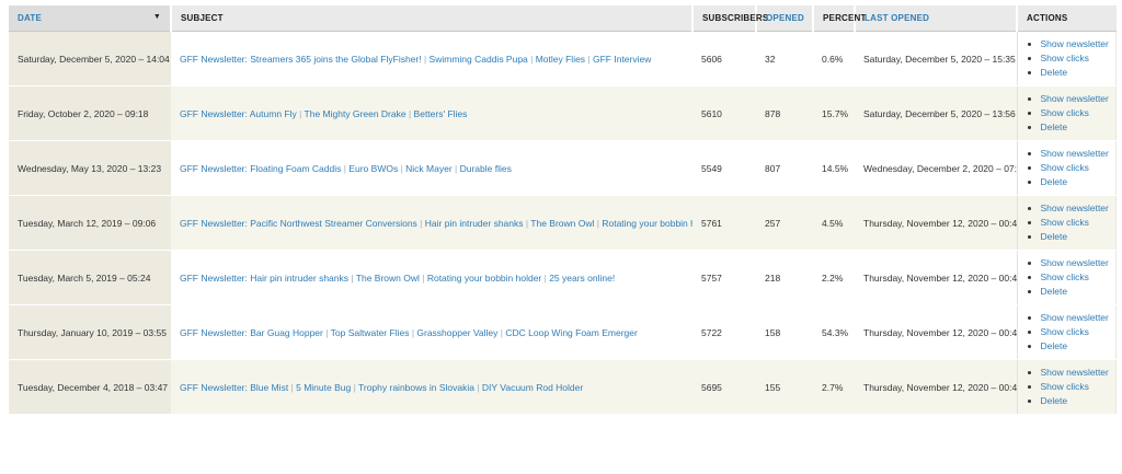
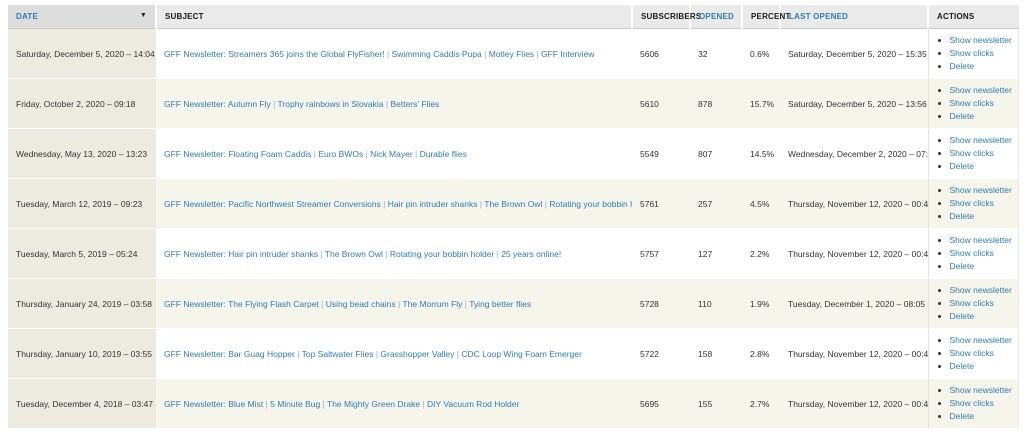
  DATE	SUBJECT	SUBSCRIBER	OPENED	PERCEN	LAST OPENED	ACTIONS
  Saturday, December 5, 2020 – 14:04	GFF Newsletter: Streamers 365 joins the Global FlyFisher! | Swimming Caddis Pupa | Motley Flies | GFF Interview	5606	32	0.6%	Saturday, December 5, 2020 – 15:35	Show newsletter Show clicks Delete
- Friday, October 2, 2020 – 09:18	GFF Newsletter: Autumn Fly | The Mighty Green Drake | Betters' Flies	5610	878	15.7%	Saturday, December 5, 2020 – 13:56	Show newsletter Show clicks Delete
+ Friday, October 2, 2020 – 09:18	GFF Newsletter: Autumn Fly | Trophy rainbows in Slovakia | Betters' Flies	5610	878	15.7%	Saturday, December 5, 2020 – 13:56	Show newsletter Show clicks Delete
  Wednesday, May 13, 2020 – 13:23	GFF Newsletter: Floating Foam Caddis | Euro BWOs | Nick Mayer | Durable flies	5549	807	14.5%	Wednesday, December 2, 2020 – 07:	Show newsletter Show clicks Delete
- Tuesday, March 12, 2019 – 09:06	GFF Newsletter: Pacific Northwest Streamer Conversions | Hair pin intruder shanks | The Brown Owl | Rotating your bobbin	5761	257	4.5%	Thursday, November 12, 2020 – 00:4	Show newsletter Show clicks Delete
+ Tuesday, March 12, 2019 – 09:23	GFF Newsletter: Pacific Northwest Streamer Conversions | Hair pin intruder shanks | The Brown Owl | Rotating your bobbin	5761	257	4.5%	Thursday, November 12, 2020 – 00:4	Show newsletter Show clicks Delete
- Tuesday, March 5, 2019 – 05:24	GFF Newsletter: Hair pin intruder shanks | The Brown Owl | Rotating your bobbin holder | 25 years online!	5757	218	2.2%	Thursday, November 12, 2020 – 00:4	Show newsletter Show clicks Delete
+ Tuesday, March 5, 2019 – 05:24	GFF Newsletter: Hair pin intruder shanks | The Brown Owl | Rotating your bobbin holder | 25 years online!	5757	127	2.2%	Thursday, November 12, 2020 – 00:4	Show newsletter Show clicks Delete
+ Thursday, January 24, 2019 – 03:58	GFF Newsletter: The Flying Flash Carpet | Using bead chains | The Morrum Fly | Tying better flies	5728	110	1.9%	Tuesday, December 1, 2020 – 08:05	Show newsletter Show clicks Delete
- Thursday, January 10, 2019 – 03:55	GFF Newsletter: Bar Guag Hopper | Top Saltwater Flies | Grasshopper Valley | CDC Loop Wing Foam Emerger	5722	158	54.3%	Thursday, November 12, 2020 – 00:4	Show newsletter Show clicks Delete
+ Thursday, January 10, 2019 – 03:55	GFF Newsletter: Bar Guag Hopper | Top Saltwater Flies | Grasshopper Valley | CDC Loop Wing Foam Emerger	5722	158	2.8%	Thursday, November 12, 2020 – 00:4	Show newsletter Show clicks Delete
- Tuesday, December 4, 2018 – 03:47	GFF Newsletter: Blue Mist | 5 Minute Bug | Trophy rainbows in Slovakia | DIY Vacuum Rod Holder	5695	155	2.7%	Thursday, November 12, 2020 – 00:4	Show newsletter Show clicks Delete
+ Tuesday, December 4, 2018 – 03:47	GFF Newsletter: Blue Mist | 5 Minute Bug | The Mighty Green Drake | DIY Vacuum Rod Holder	5695	155	2.7%	Thursday, November 12, 2020 – 00:4	Show newsletter Show clicks Delete
